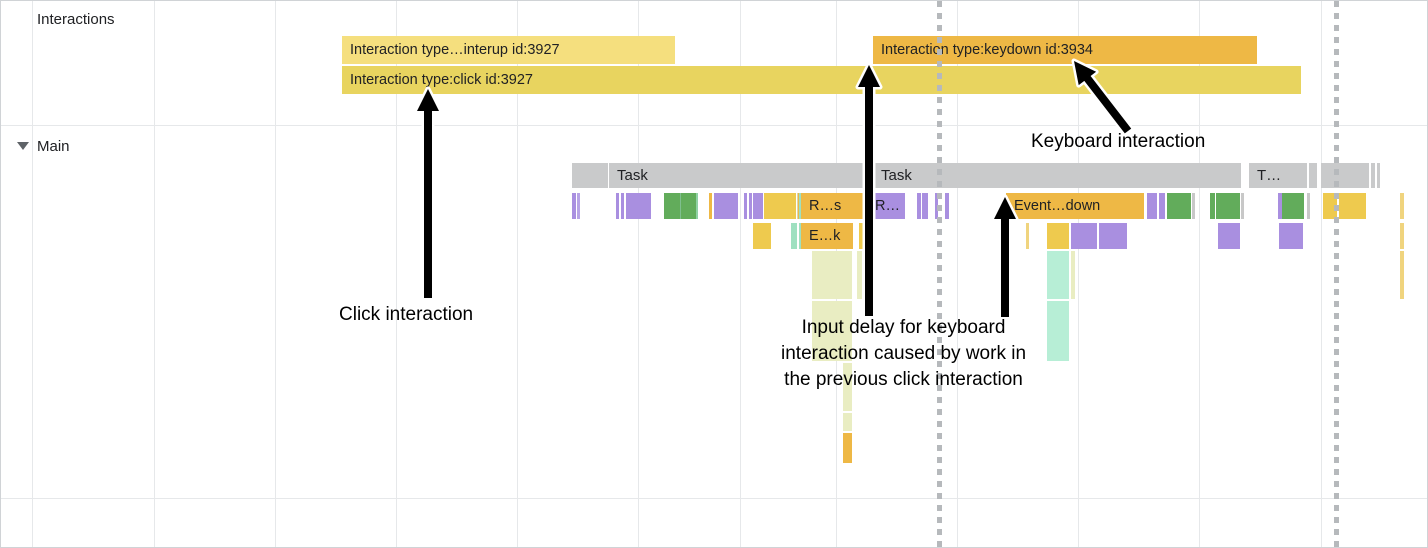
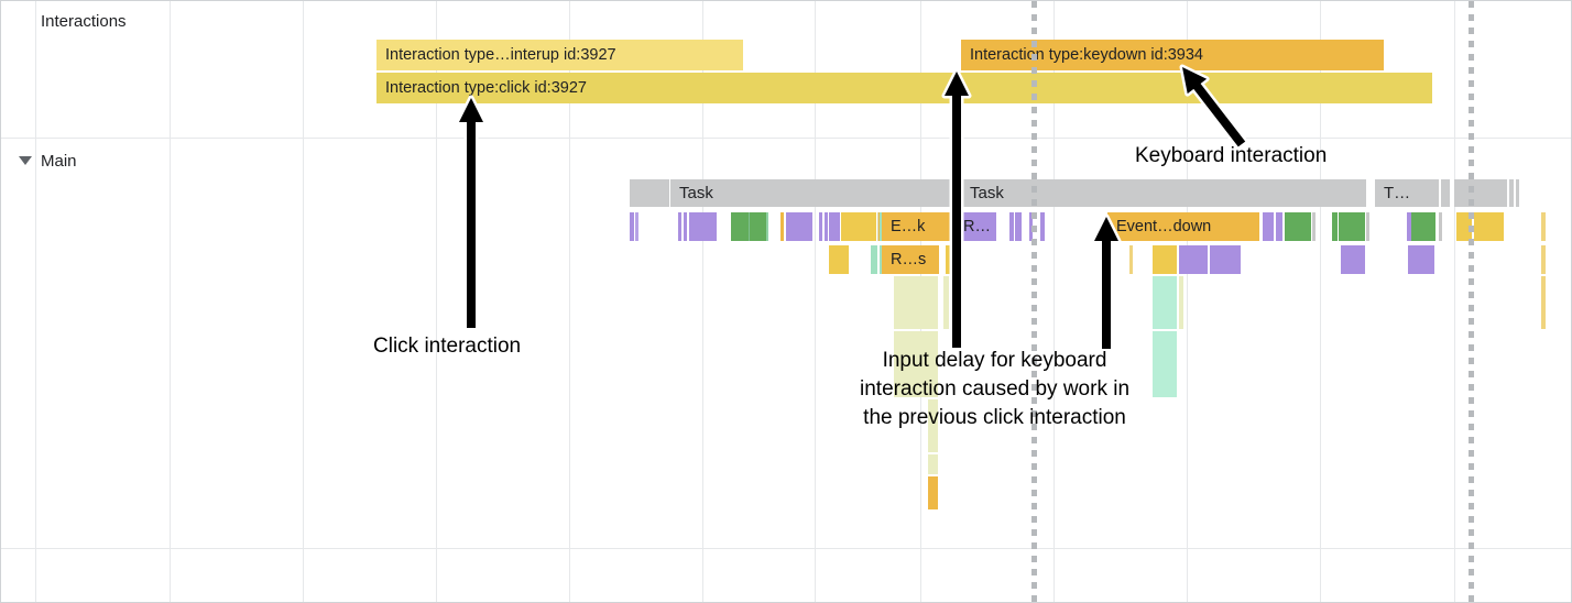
  Interactions
  Main
  Interaction type…interup id:3927
  Interaction type:click id:3927
  Interactin type:keydown id:3934
  Task
  Task
  T…
- R…s
+ E…k
  R…
  Event…down
- E…k
+ R…s
  Click interaction
  Keyboard interaction
  Input delay for keyboard
  interaction caused by work in
  the previous click interaction
